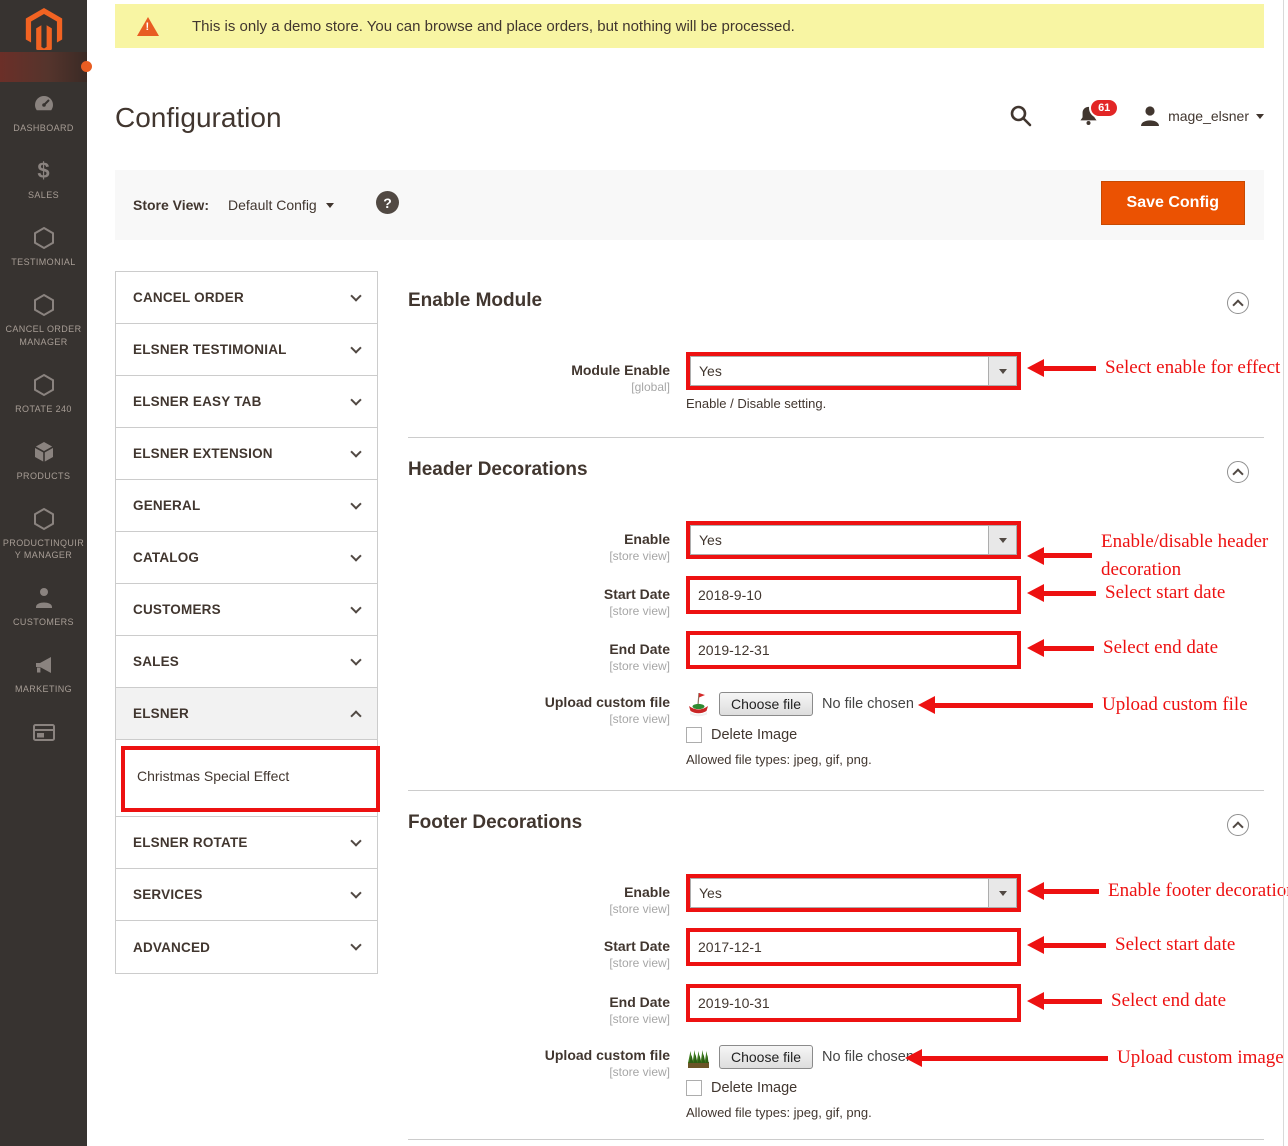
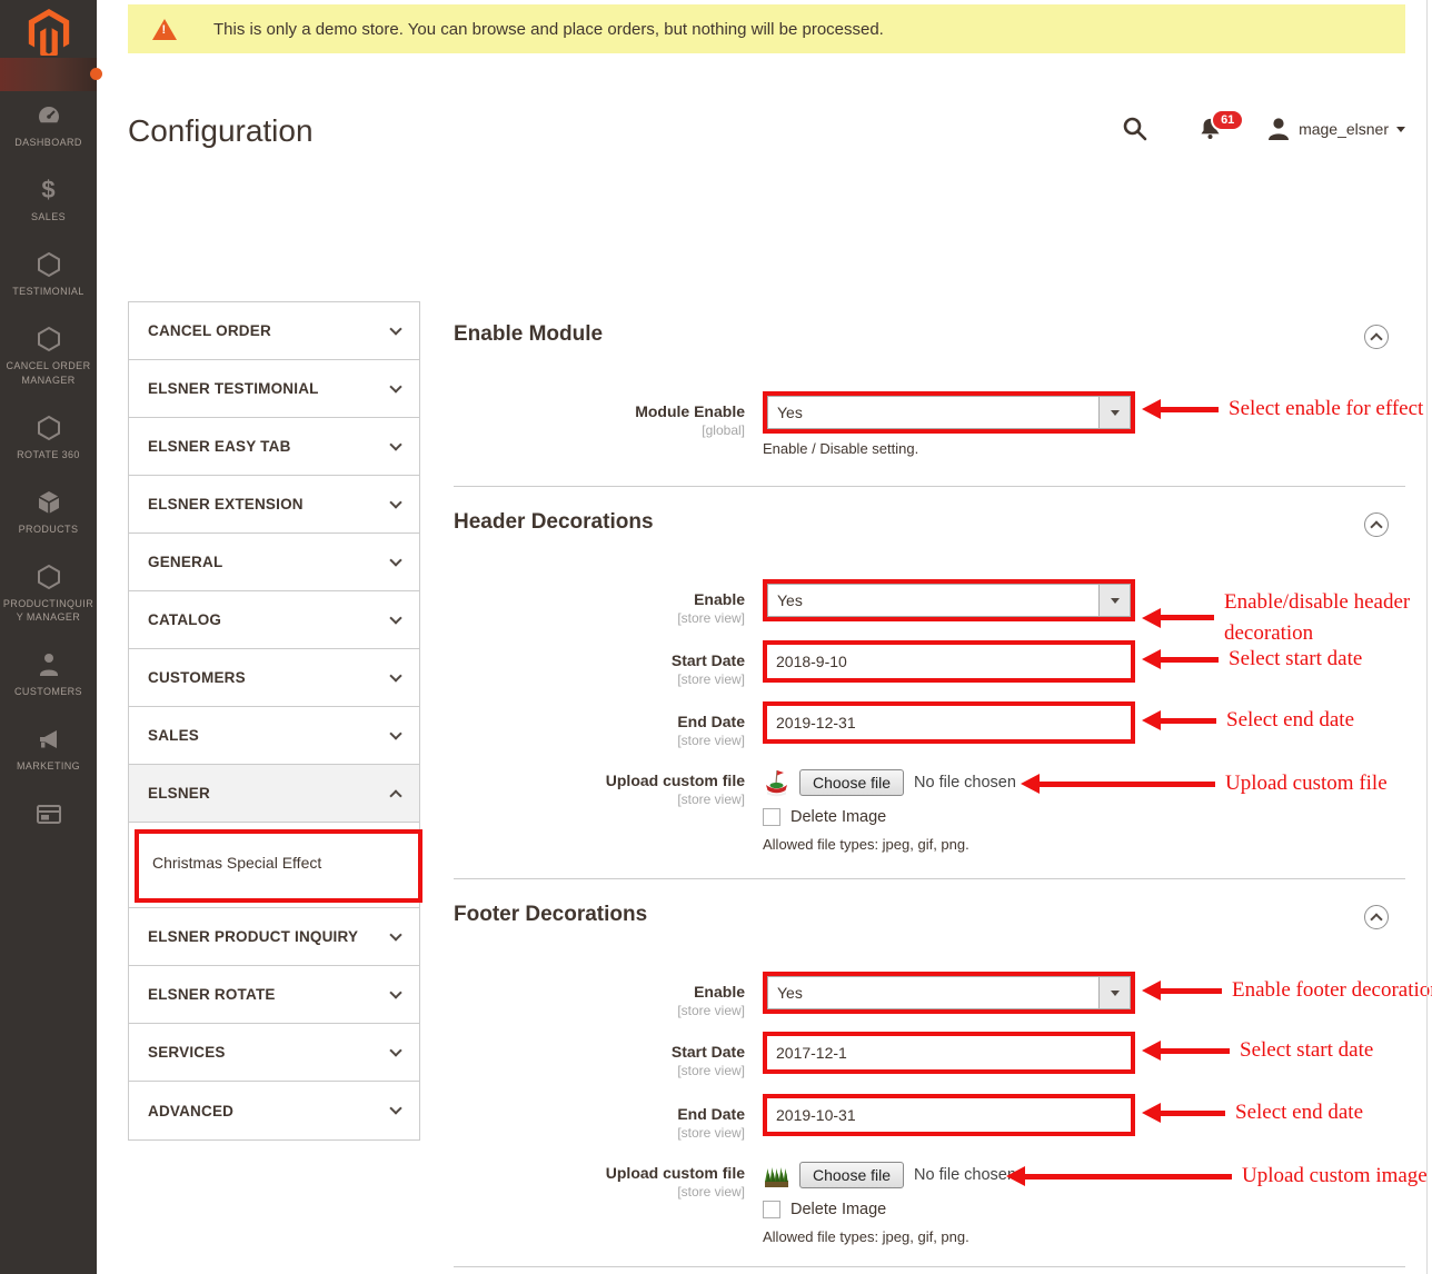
  DASHBOARD
  $
  SALES
  TESTIMONIAL
  CANCEL ORDER MANAGER
- ROTATE 240
+ ROTATE 360
  PRODUCTS
  PRODUCTINQUIRY MANAGER
  CUSTOMERS
  MARKETING
  !
  This is only a demo store. You can browse and place orders, but nothing will be processed.
  Configuration
  61
  mage_elsner
- Store View:
- Default Config
- ?
- Save Config
  CANCEL ORDER
  ELSNER TESTIMONIAL
  ELSNER EASY TAB
  ELSNER EXTENSION
  GENERAL
  CATALOG
  CUSTOMERS
  SALES
  ELSNER
  Christmas Special Effect
+ ELSNER PRODUCT INQUIRY
  ELSNER ROTATE
  SERVICES
  ADVANCED
  Enable Module
  Module Enable
  [global]
  Yes
  Enable / Disable setting.
  Select enable for effect
  Header Decorations
  Enable
  [store view]
  Yes
  Enable/disable header decoration
  Start Date
  [store view]
  2018-9-10
  Select start date
  End Date
  [store view]
  2019-12-31
  Select end date
  Upload custom file
  [store view]
  Choose file
  No file chosen
  Delete Image
  Allowed file types: jpeg, gif, png.
  Upload custom file
  Footer Decorations
  Enable
  [store view]
  Yes
  Enable footer decoratio
  Start Date
  [store view]
  2017-12-1
  Select start date
  End Date
  [store view]
  2019-10-31
  Select end date
  Upload custom file
  [store view]
  Choose file
  No file chosen
  Delete Image
  Allowed file types: jpeg, gif, png.
  Upload custom image
